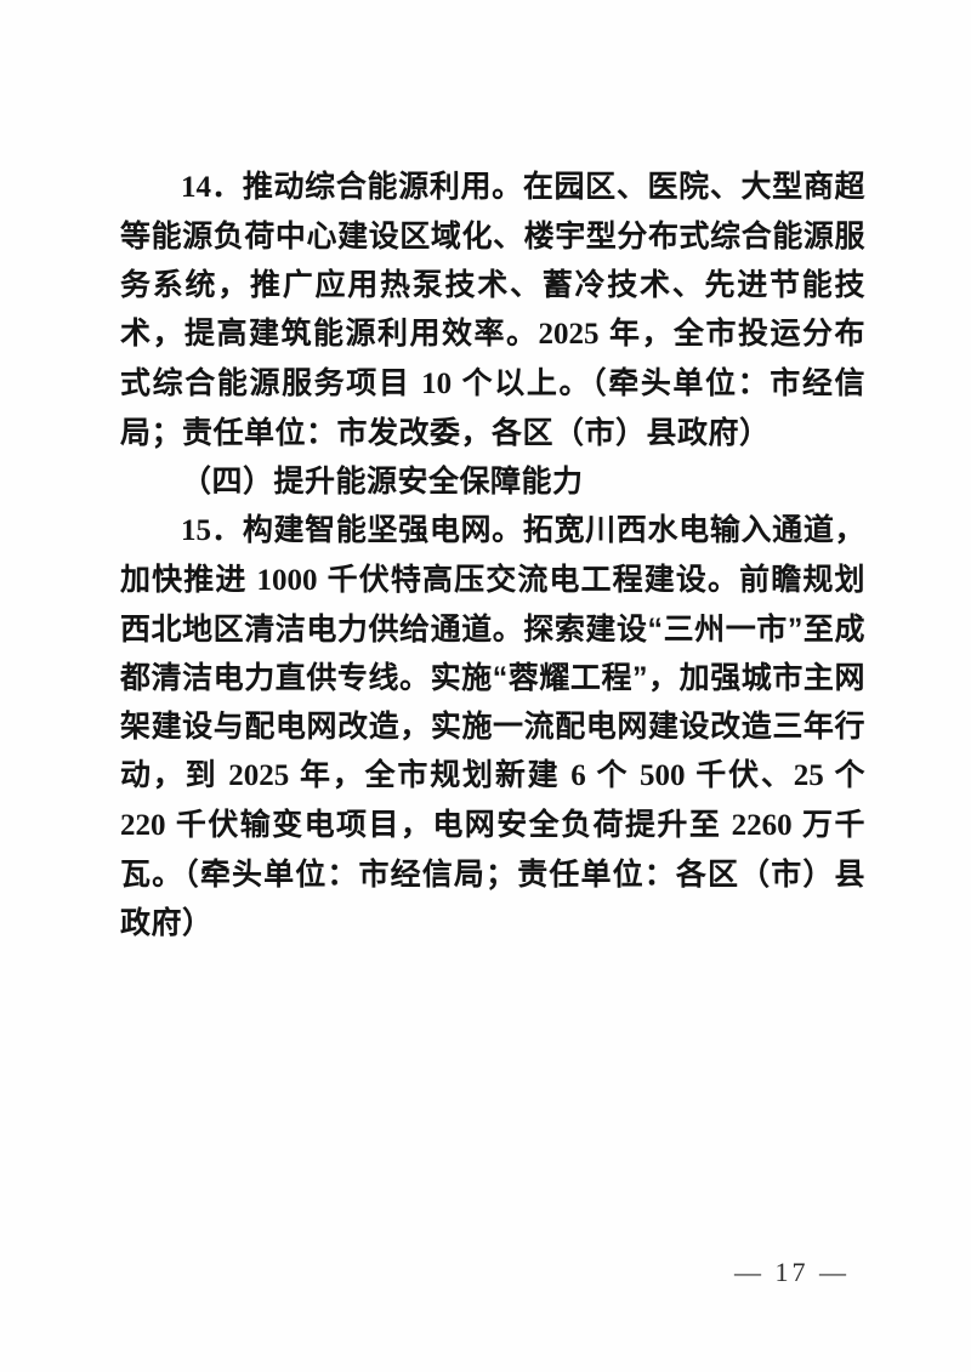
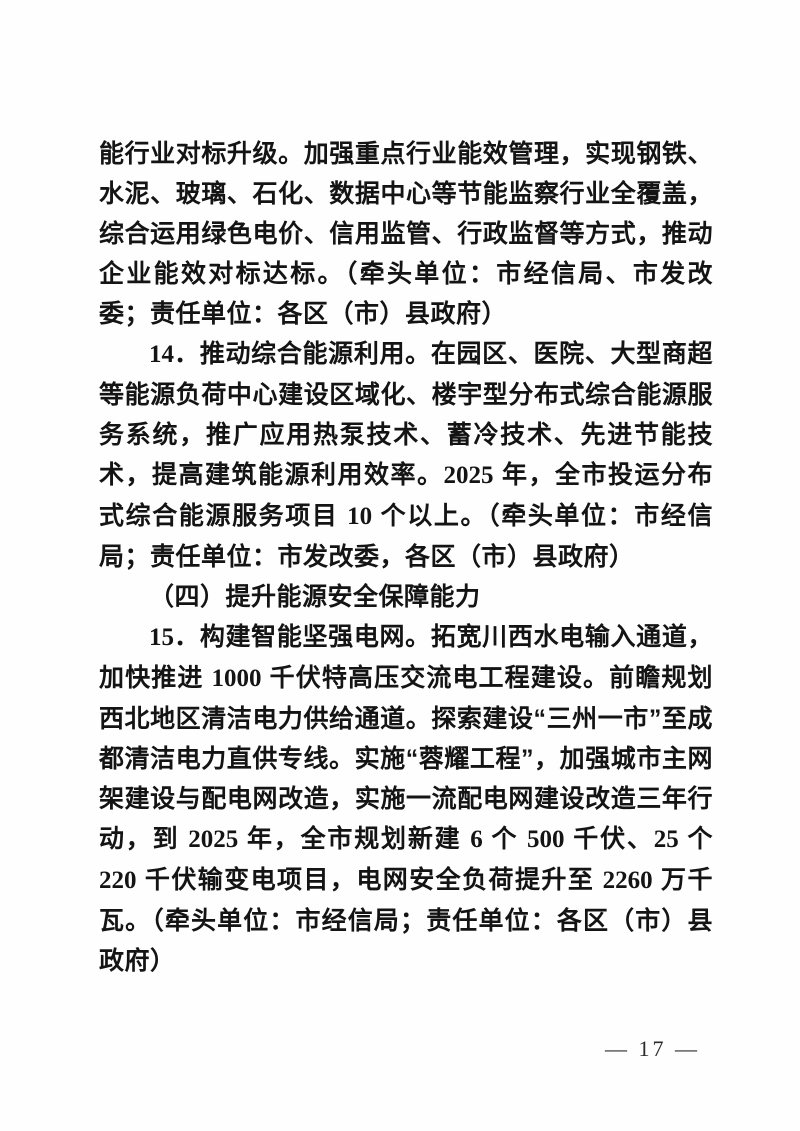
+ 能行业对标升级。加强重点行业能效管理，实现钢铁、水泥、玻璃、石化、数据中心等节能监察行业全覆盖，综合运用绿色电价、信用监管、行政监督等方式，推动企业能效对标达标。（牵头单位：市经信局、市发改委；责任单位：各区（市）县政府）
  14．推动综合能源利用。在园区、医院、大型商超等能源负荷中心建设区域化、楼宇型分布式综合能源服务系统，推广应用热泵技术、蓄冷技术、先进节能技术，提高建筑能源利用效率。2025 年，全市投运分布式综合能源服务项目 10 个以上。（牵头单位：市经信局；责任单位：市发改委，各区（市）县政府）
  （四）提升能源安全保障能力
  15．构建智能坚强电网。拓宽川西水电输入通道，加快推进 1000 千伏特高压交流电工程建设。前瞻规划西北地区清洁电力供给通道。探索建设“三州一市”至成都清洁电力直供专线。实施“蓉耀工程”，加强城市主网架建设与配电网改造，实施一流配电网建设改造三年行动，到 2025 年，全市规划新建 6 个 500 千伏、25 个 220 千伏输变电项目，电网安全负荷提升至 2260 万千瓦。（牵头单位：市经信局；责任单位：各区（市）县政府）
  — 17 —
